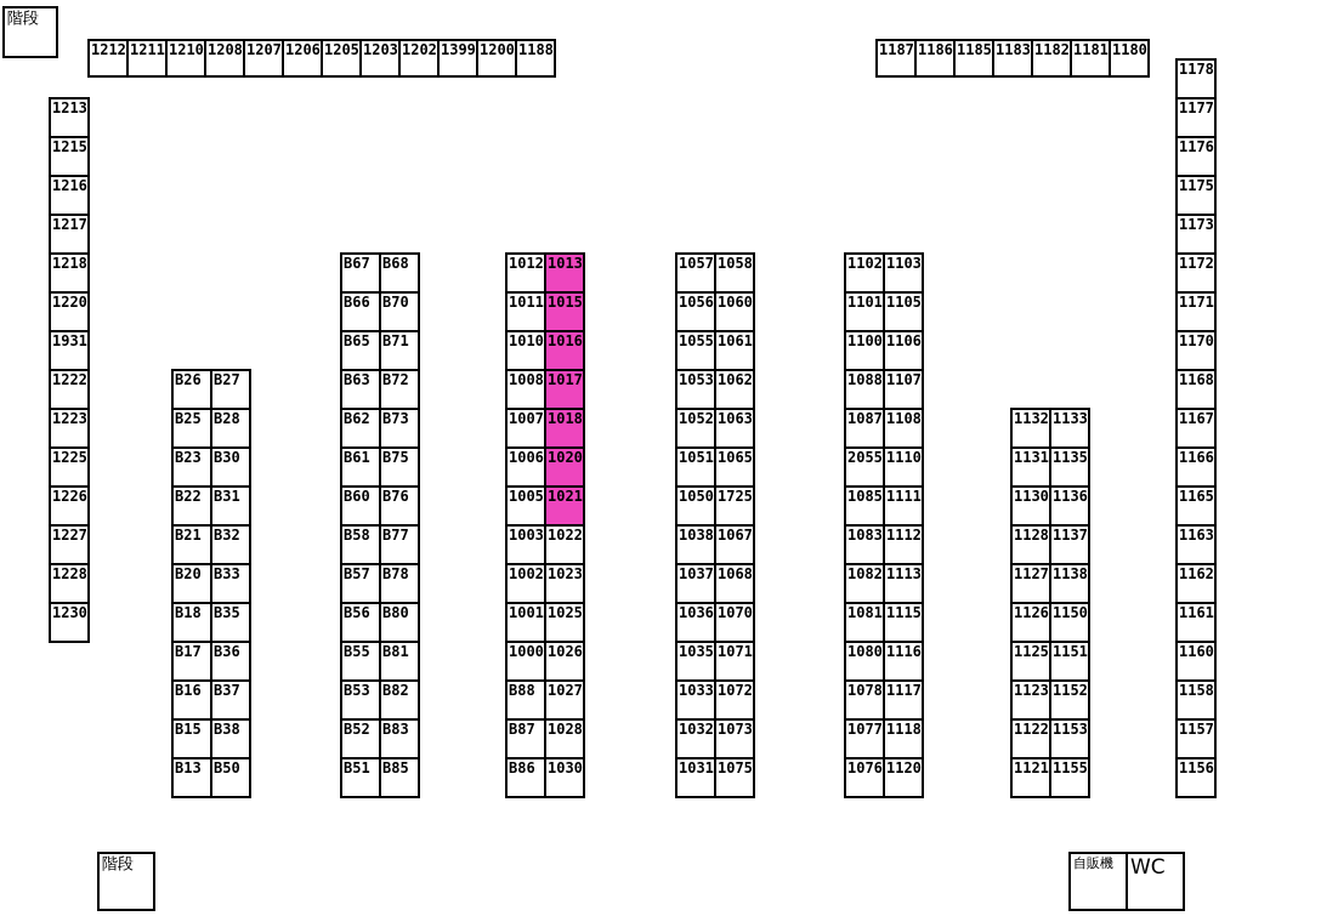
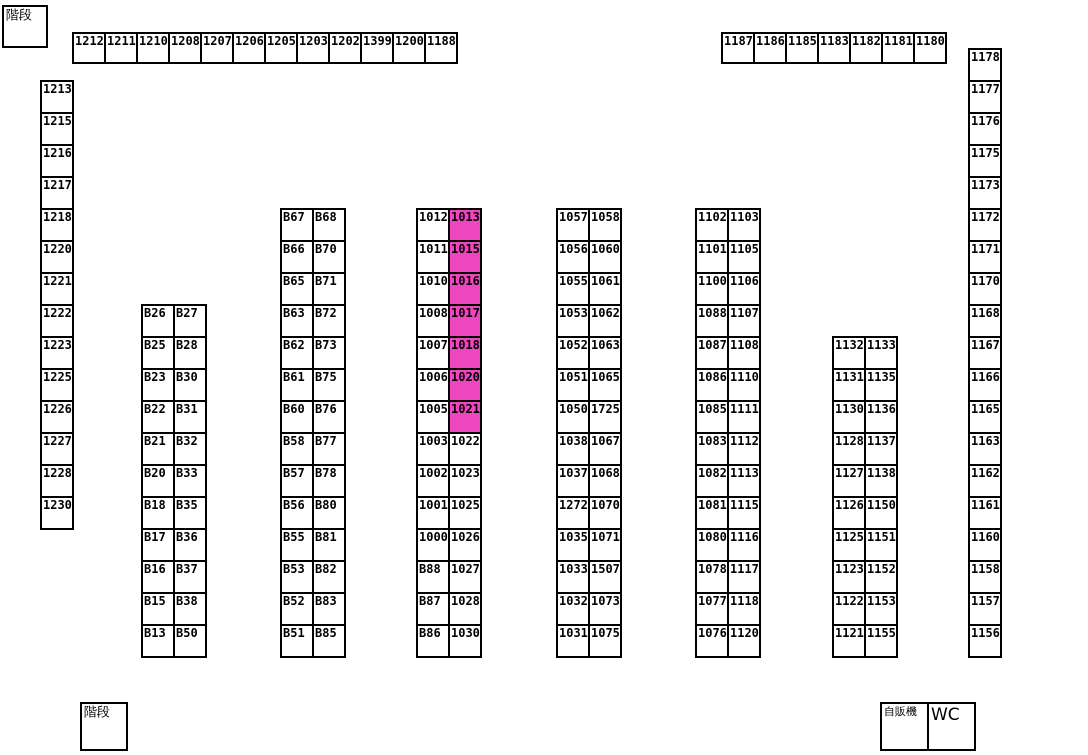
  階段
  階段
  自販機
  WC
  1212
  1211
  1210
  1208
  1207
  1206
  1205
  1203
  1202
  1399
  1200
  1188
  1187
  1186
  1185
  1183
  1182
  1181
  1180
  1213
  1215
  1216
  1217
  1218
  1220
- 1931
+ 1221
  1222
  1223
  1225
  1226
  1227
  1228
  1230
  1178
  1177
  1176
  1175
  1173
  1172
  1171
  1170
  1168
  1167
  1166
  1165
  1163
  1162
  1161
  1160
  1158
  1157
  1156
  B26
  B27
  B25
  B28
  B23
  B30
  B22
  B31
  B21
  B32
  B20
  B33
  B18
  B35
  B17
  B36
  B16
  B37
  B15
  B38
  B13
  B50
  B67
  B68
  B66
  B70
  B65
  B71
  B63
  B72
  B62
  B73
  B61
  B75
  B60
  B76
  B58
  B77
  B57
  B78
  B56
  B80
  B55
  B81
  B53
  B82
  B52
  B83
  B51
  B85
  1012
  1013
  1011
  1015
  1010
  1016
  1008
  1017
  1007
  1018
  1006
  1020
  1005
  1021
  1003
  1022
  1002
  1023
  1001
  1025
  1000
  1026
  B88
  1027
  B87
  1028
  B86
  1030
  1057
  1058
  1056
  1060
  1055
  1061
  1053
  1062
  1052
  1063
  1051
  1065
  1050
  1725
  1038
  1067
  1037
  1068
- 1036
+ 1272
  1070
  1035
  1071
  1033
- 1072
+ 1507
  1032
  1073
  1031
  1075
  1102
  1103
  1101
  1105
  1100
  1106
  1088
  1107
  1087
  1108
- 2055
+ 1086
  1110
  1085
  1111
  1083
  1112
  1082
  1113
  1081
  1115
  1080
  1116
  1078
  1117
  1077
  1118
  1076
  1120
  1132
  1133
  1131
  1135
  1130
  1136
  1128
  1137
  1127
  1138
  1126
  1150
  1125
  1151
  1123
  1152
  1122
  1153
  1121
  1155
